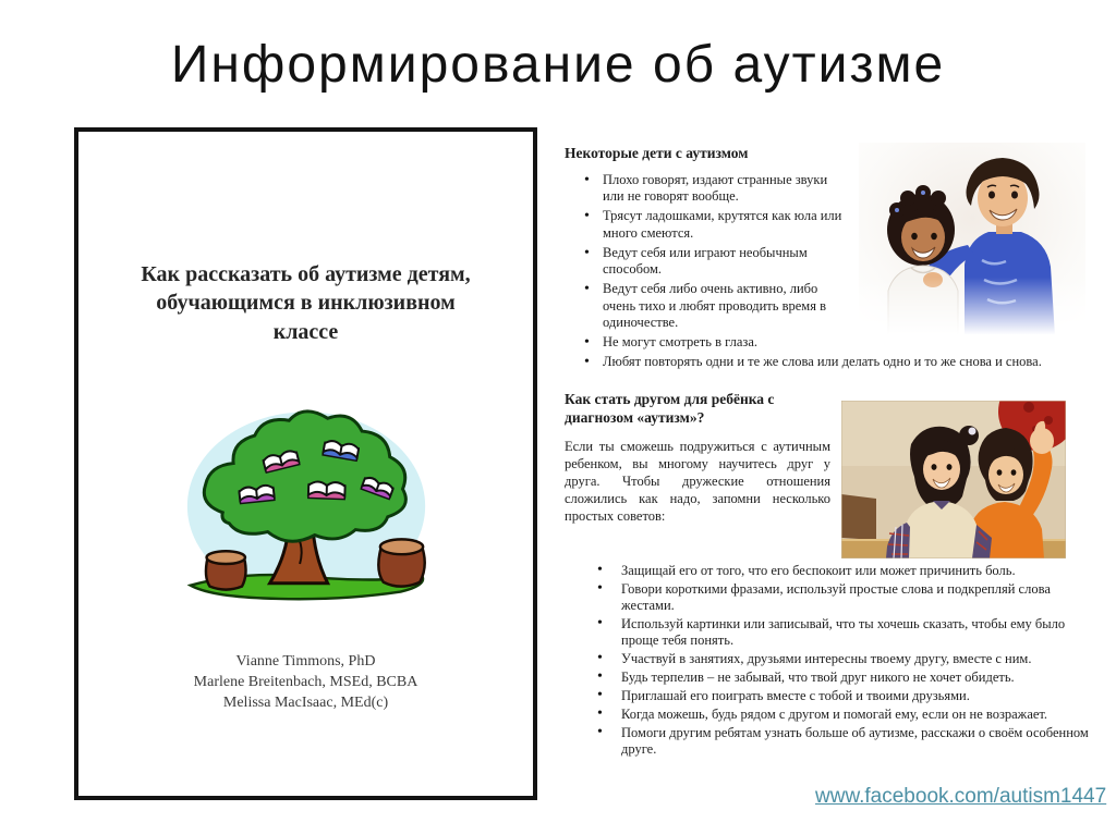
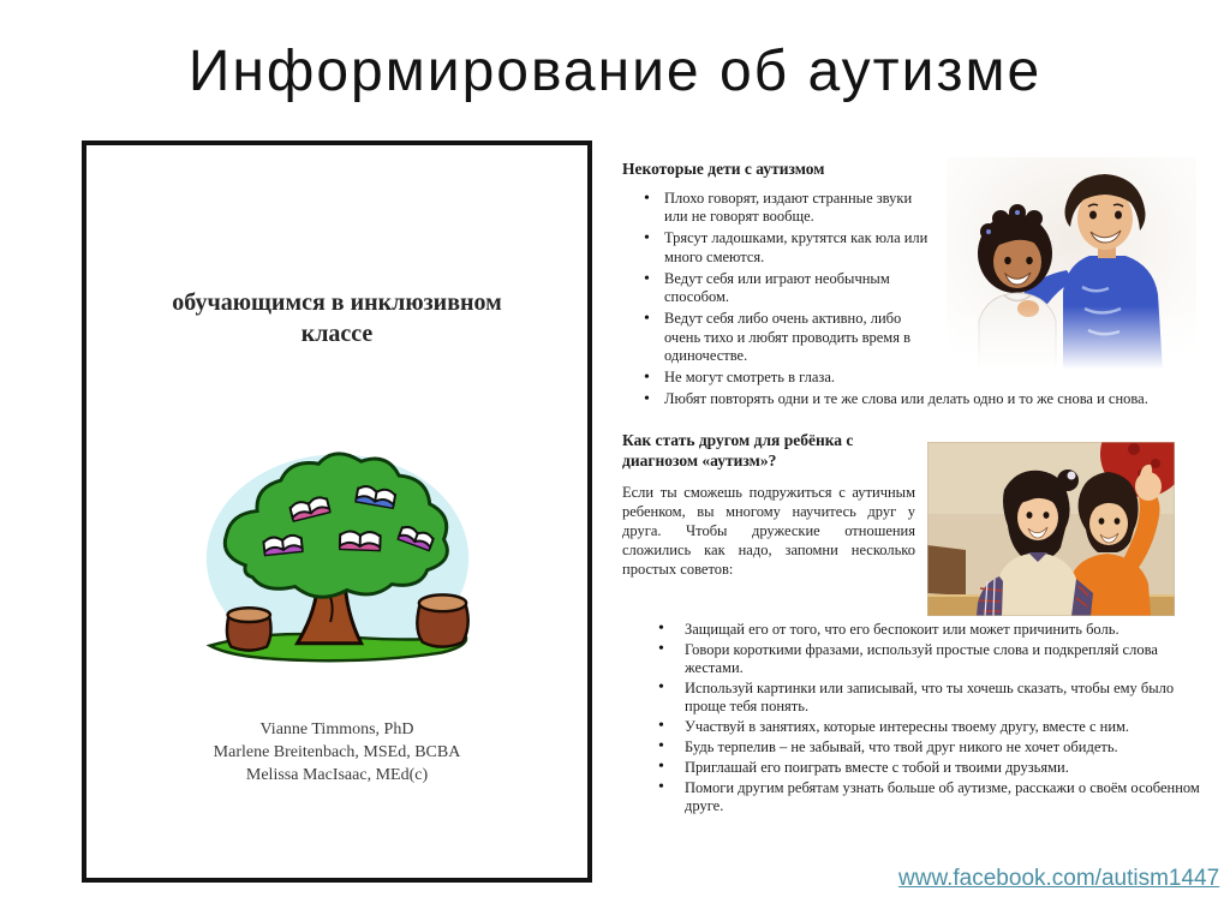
  Информирование об аутизме
- Как рассказать об аутизме детям,
  обучающимся в инклюзивном
  классе
  Vianne Timmons, PhD
  Marlene Breitenbach, MSEd, BCBA
  Melissa MacIsaac, MEd(c)
  Некоторые дети с аутизмом
  Плохо говорят, издают странные звуки или не говорят вообще.
  Трясут ладошками, крутятся как юла или много смеются.
  Ведут себя или играют необычным способом.
  Ведут себя либо очень активно, либо очень тихо и любят проводить время в одиночестве.
  Не могут смотреть в глаза.
  Любят повторять одни и те же слова или делать одно и то же снова и снова.
  Как стать другом для ребёнка с диагнозом «аутизм»?
  Если ты сможешь подружиться с аутичным ребенком, вы многому научитесь друг у друга. Чтобы дружеские отношения сложились как надо, запомни несколько простых советов:
  Защищай его от того, что его беспокоит или может причинить боль.
  Говори короткими фразами, используй простые слова и подкрепляй слова жестами.
  Используй картинки или записывай, что ты хочешь сказать, чтобы ему было проще тебя понять.
- Участвуй в занятиях, друзьями интересны твоему другу, вместе с ним.
+ Участвуй в занятиях, которые интересны твоему другу, вместе с ним.
  Будь терпелив – не забывай, что твой друг никого не хочет обидеть.
  Приглашай его поиграть вместе с тобой и твоими друзьями.
- Когда можешь, будь рядом с другом и помогай ему, если он не возражает.
  Помоги другим ребятам узнать больше об аутизме, расскажи о своём особенном друге.
  www.facebook.com/autism1447
